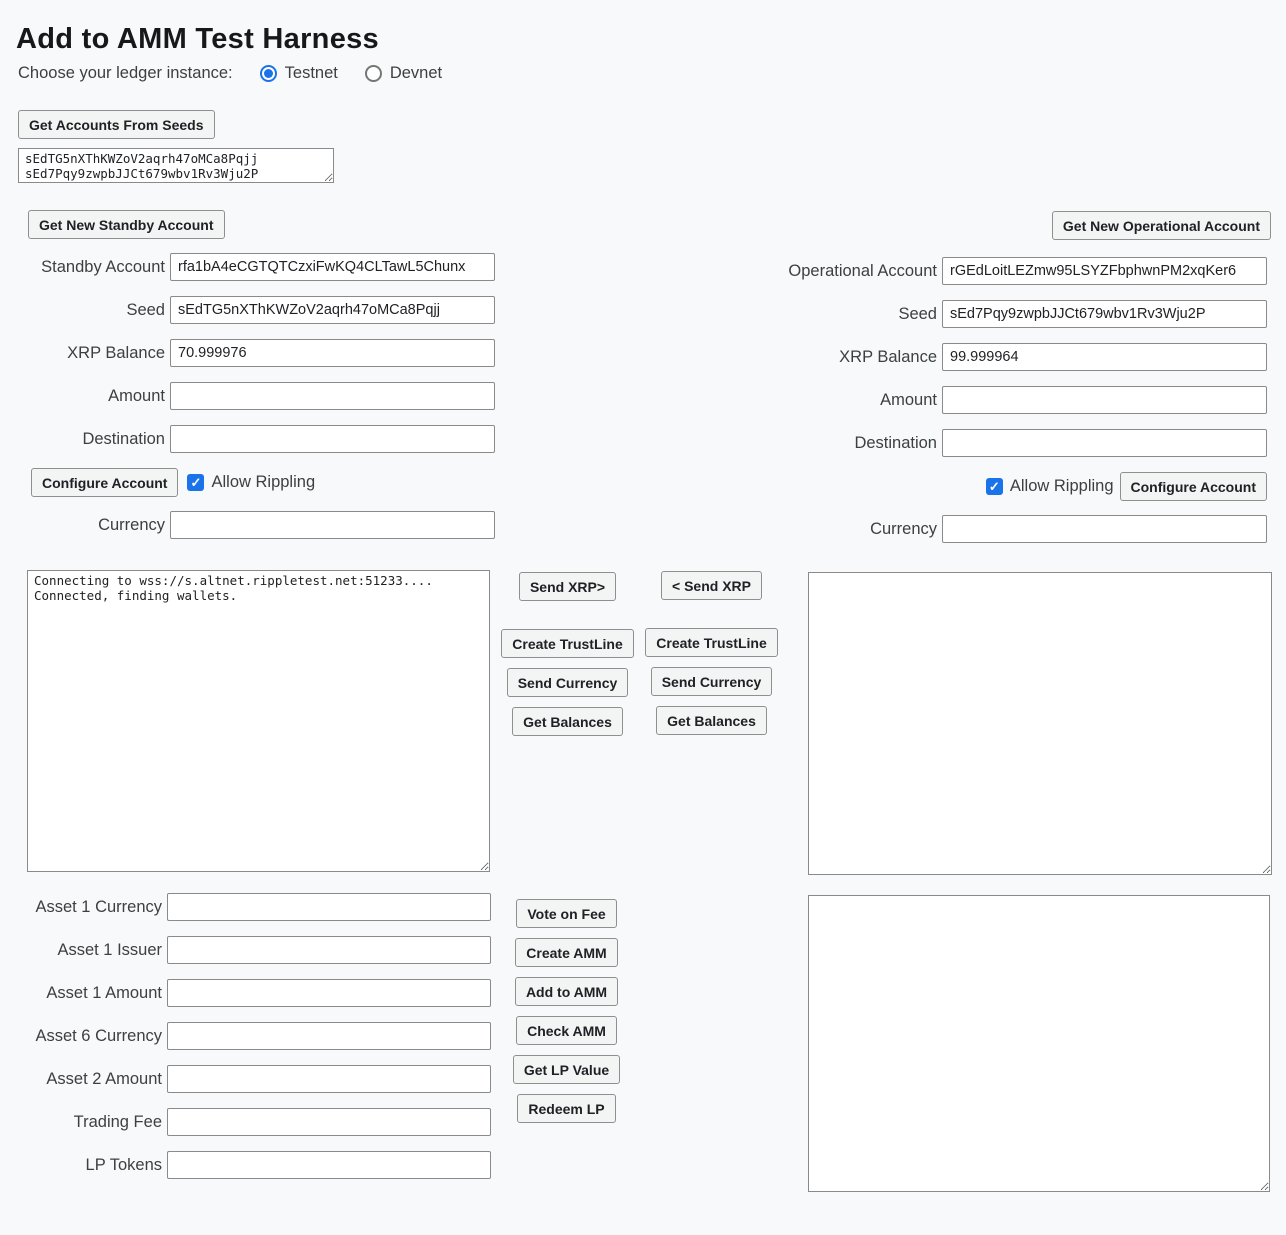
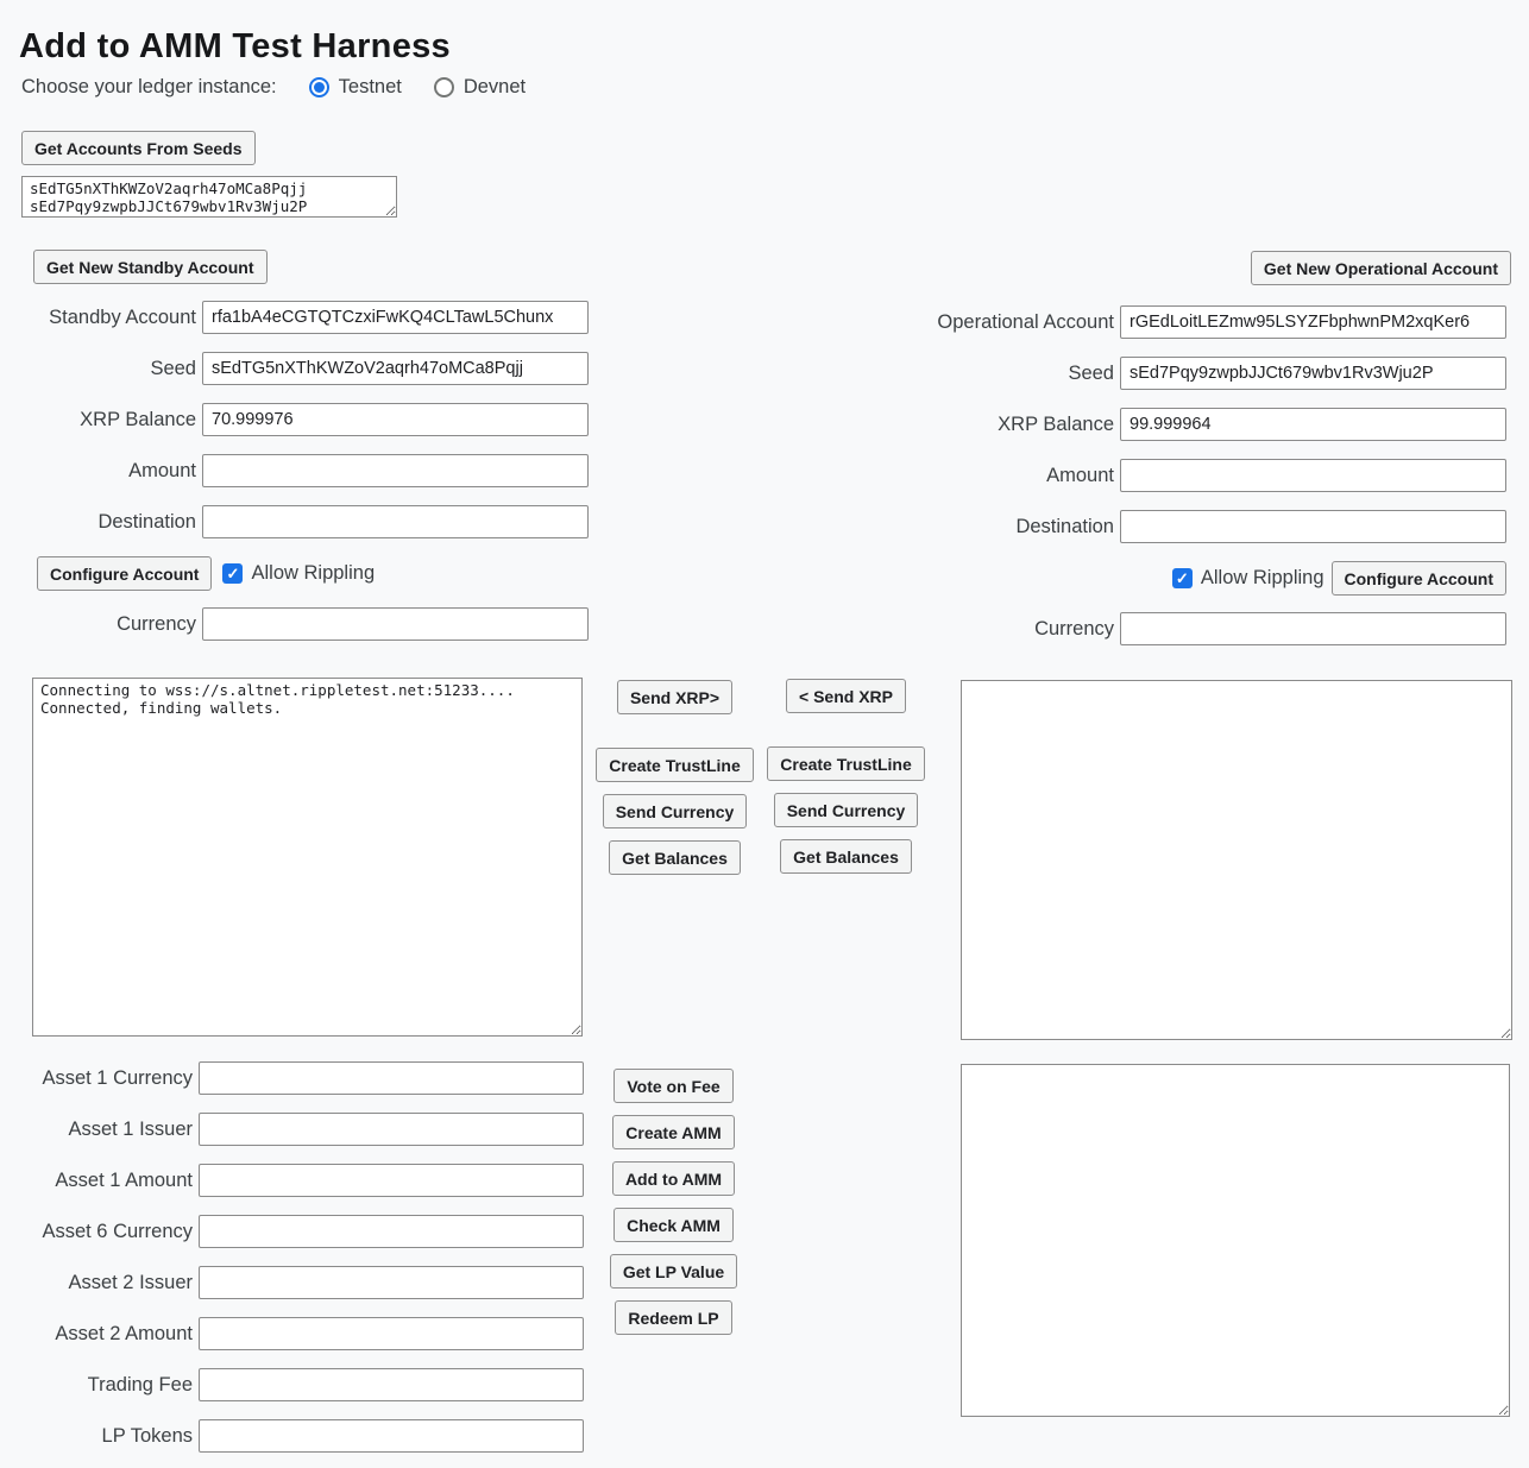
  Add to AMM Test Harness
  Choose your ledger instance:
  Testnet
  Devnet
  Get Accounts From Seeds
  sEdTG5nXThKWZoV2aqrh47oMCa8Pqjj
  sEd7Pqy9zwpbJJCt679wbv1Rv3Wju2P
  Get New Standby Account
  Standby Account
  rfa1bA4eCGTQTCzxiFwKQ4CLTawL5Chunx
  Seed
  sEdTG5nXThKWZoV2aqrh47oMCa8Pqjj
  XRP Balance
  70.999976
  Amount
  Destination
  Configure Account
  Allow Rippling
  Currency
  Get New Operational Account
  Operational Account
  rGEdLoitLEZmw95LSYZFbphwnPM2xqKer6
  Seed
  sEd7Pqy9zwpbJJCt679wbv1Rv3Wju2P
  XRP Balance
  99.999964
  Amount
  Destination
  Allow Rippling
  Configure Account
  Currency
  Connecting to wss://s.altnet.rippletest.net:51233....
  Connected, finding wallets.
  Send XRP>
  Create TrustLine
  Send Currency
  Get Balances
  < Send XRP
  Create TrustLine
  Send Currency
  Get Balances
  Asset 1 Currency
  Asset 1 Issuer
  Asset 1 Amount
  Asset 6 Currency
+ Asset 2 Issuer
  Asset 2 Amount
  Trading Fee
  LP Tokens
  Vote on Fee
  Create AMM
  Add to AMM
  Check AMM
  Get LP Value
  Redeem LP
